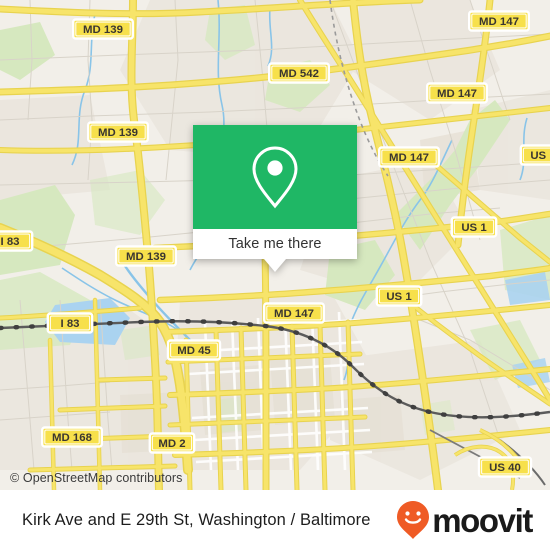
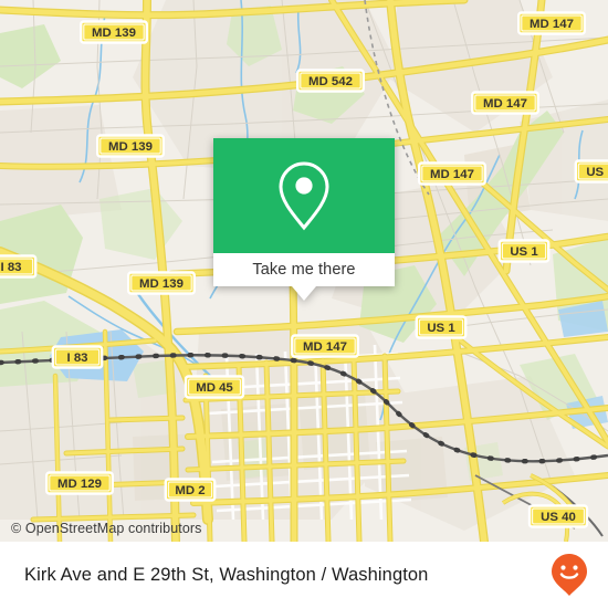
  MD 139
  MD 147
  MD 542
  MD 147
  MD 139
  MD 147
  I 83
  MD 139
  US 1
  US 1
  I 83
  MD 147
  MD 45
- MD 168
+ MD 129
  MD 2
  US 40
  © OpenStreetMap contributors
  Take me there
- Kirk Ave and E 29th St, Washington / Baltimore
+ Kirk Ave and E 29th St, Washington / Washington
- moovit
